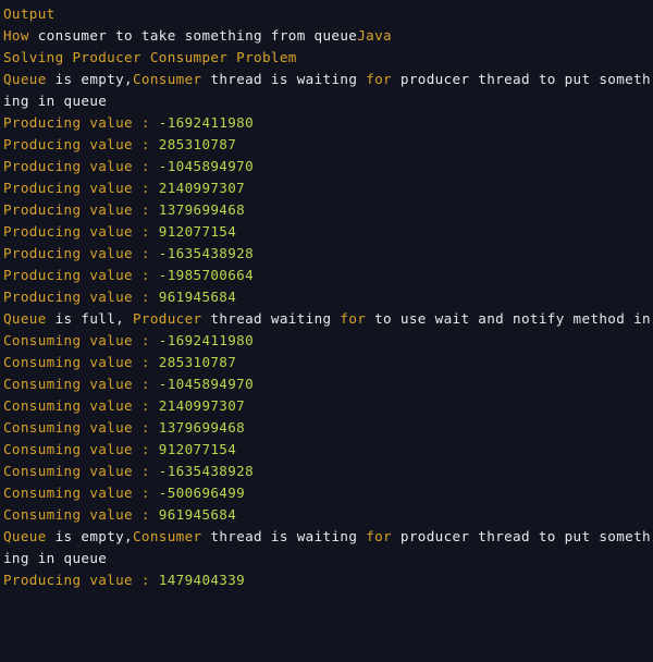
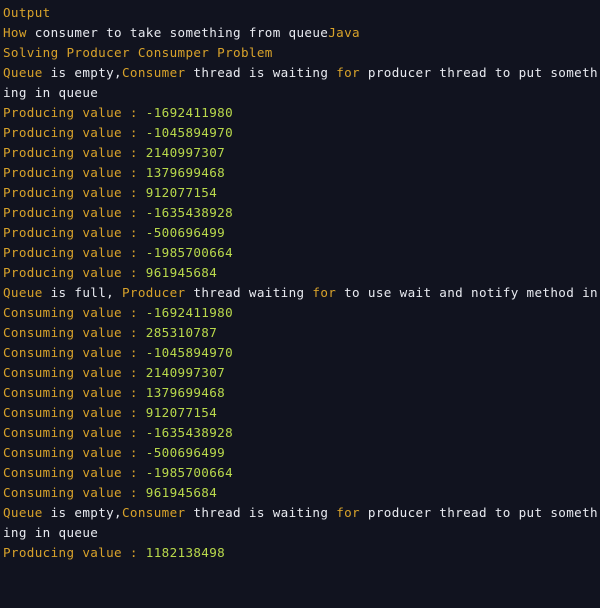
  Output
  How consumer to take something from queueJava
  Solving Producer Consumper Problem
  Queue is empty,Consumer thread is waiting for producer thread to put something in queue
  Producing value : -1692411980
- Producing value : 285310787
  Producing value : -1045894970
  Producing value : 2140997307
  Producing value : 1379699468
  Producing value : 912077154
  Producing value : -1635438928
+ Producing value : -500696499
  Producing value : -1985700664
  Producing value : 961945684
  Queue is full, Producer thread waiting for to use wait and notify method in
  Consuming value : -1692411980
  Consuming value : 285310787
  Consuming value : -1045894970
  Consuming value : 2140997307
  Consuming value : 1379699468
  Consuming value : 912077154
  Consuming value : -1635438928
  Consuming value : -500696499
+ Consuming value : -1985700664
  Consuming value : 961945684
  Queue is empty,Consumer thread is waiting for producer thread to put something in queue
- Producing value : 1479404339
+ Producing value : 1182138498
